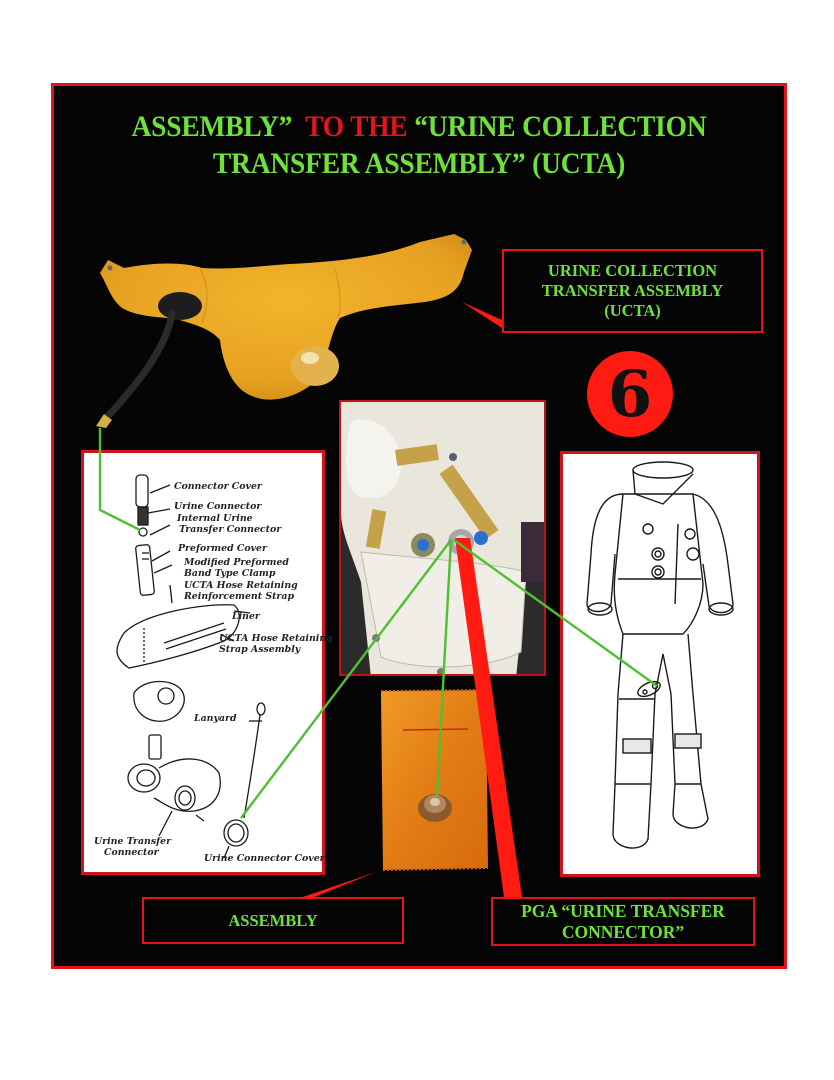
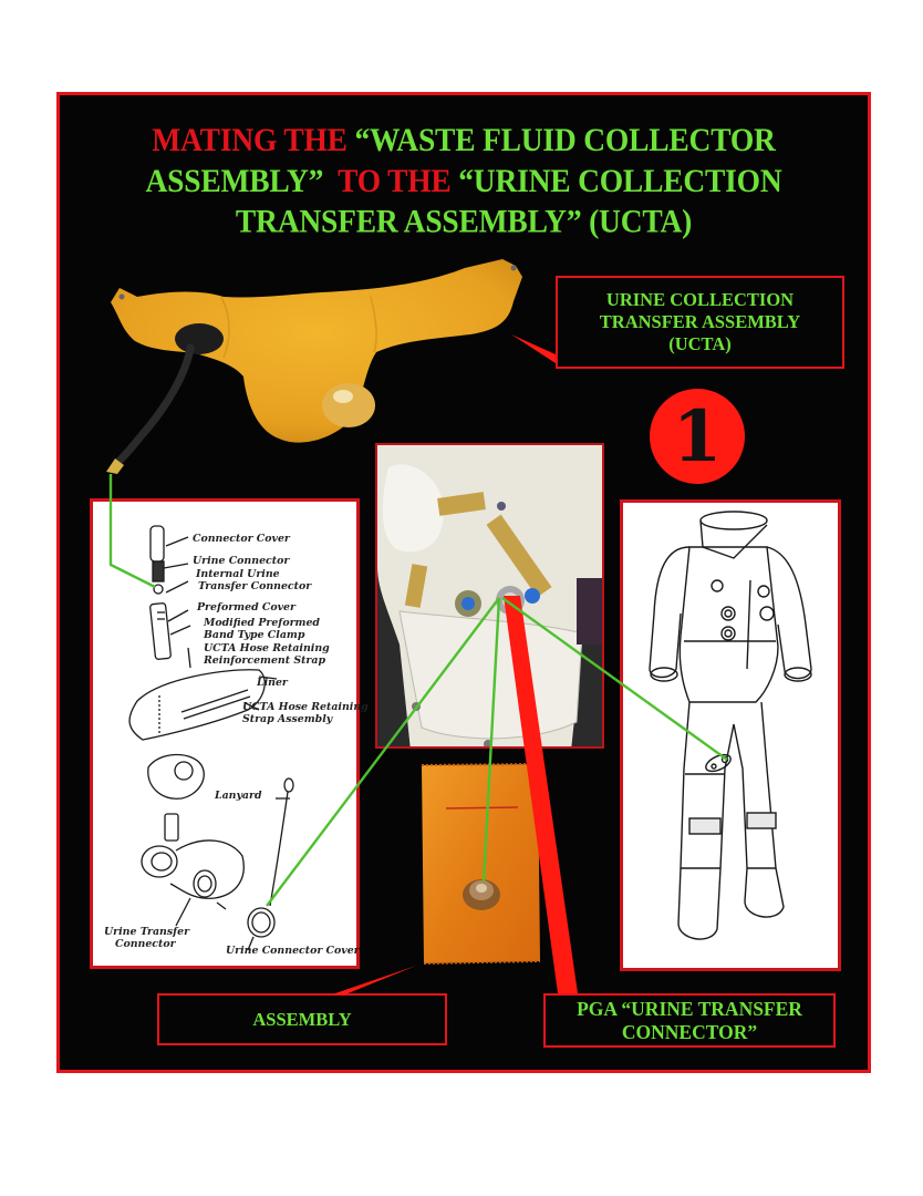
+ MATING THE “WASTE FLUID COLLECTOR
  ASSEMBLY” TO THE “URINE COLLECTION
  TRANSFER ASSEMBLY” (UCTA)
  Connector Cover
  Urine Connector
  Internal Urine
  Transfer Connector
  Preformed Cover
  Modified Preformed
  Band Type Clamp
  UCTA Hose Retaining
  Reinforcement Strap
  Liner
  UCTA Hose Retaining
  Strap Assembly
  Lanyard
  Urine Transfer
  Connector
  Urine Connector Cover
- 6
+ 1
  URINE COLLECTION
  TRANSFER ASSEMBLY
  (UCTA)
  ASSEMBLY
  PGA “URINE TRANSFER
  CONNECTOR”
